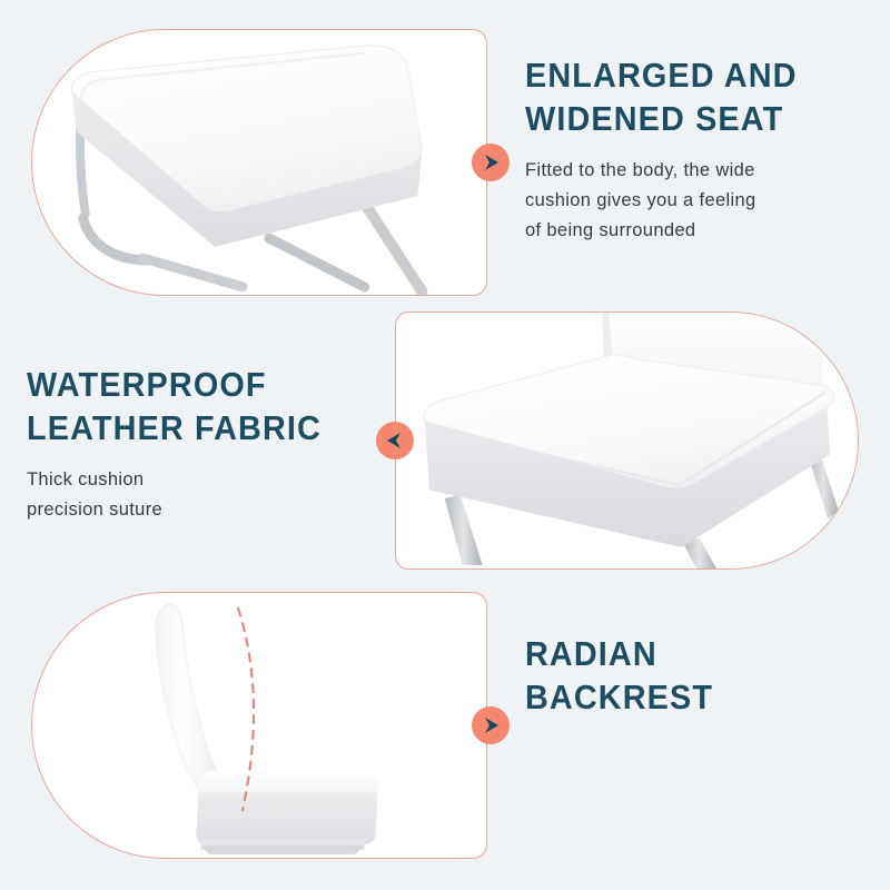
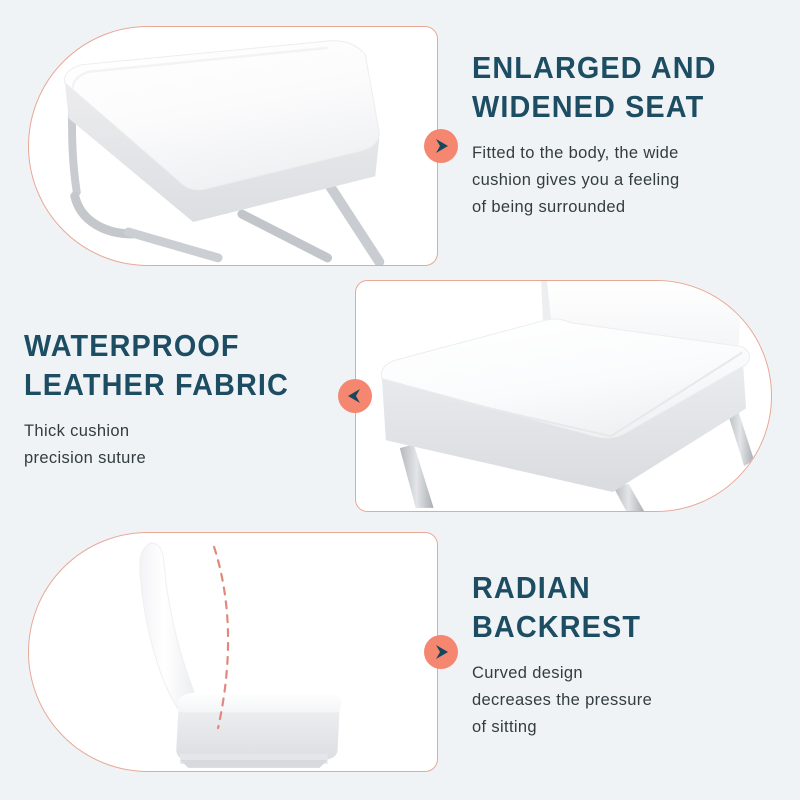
  ENLARGED AND
  WIDENED SEAT
  Fitted to the body, the wide
  cushion gives you a feeling
  of being surrounded
  WATERPROOF
  LEATHER FABRIC
  Thick cushion
  precision suture
  RADIAN
  BACKREST
+ Curved design
+ decreases the pressure
+ of sitting
